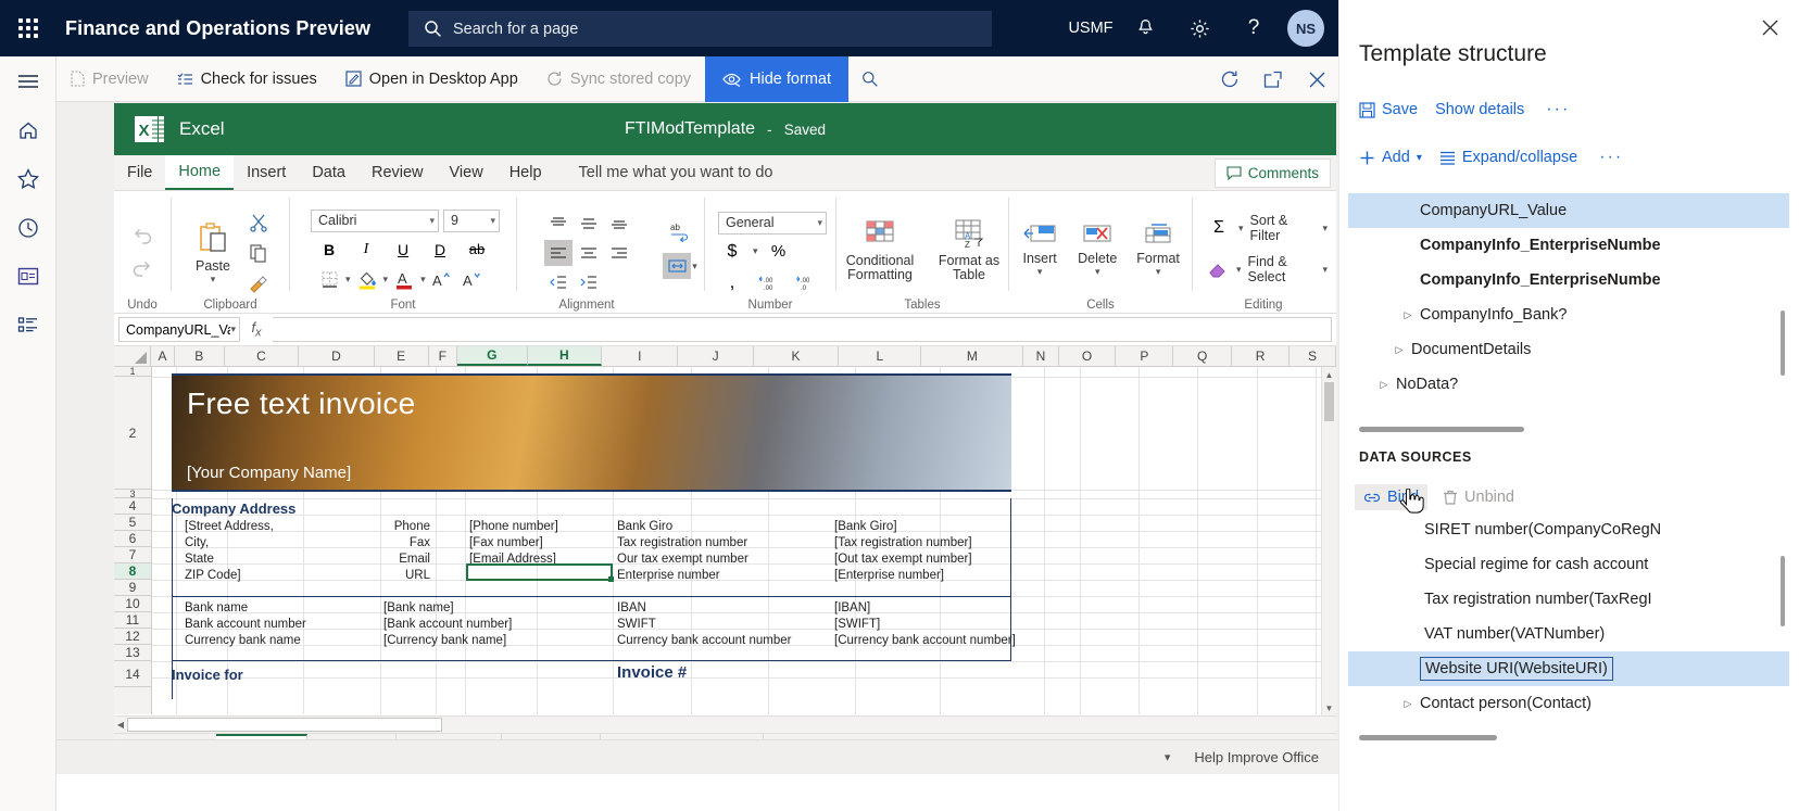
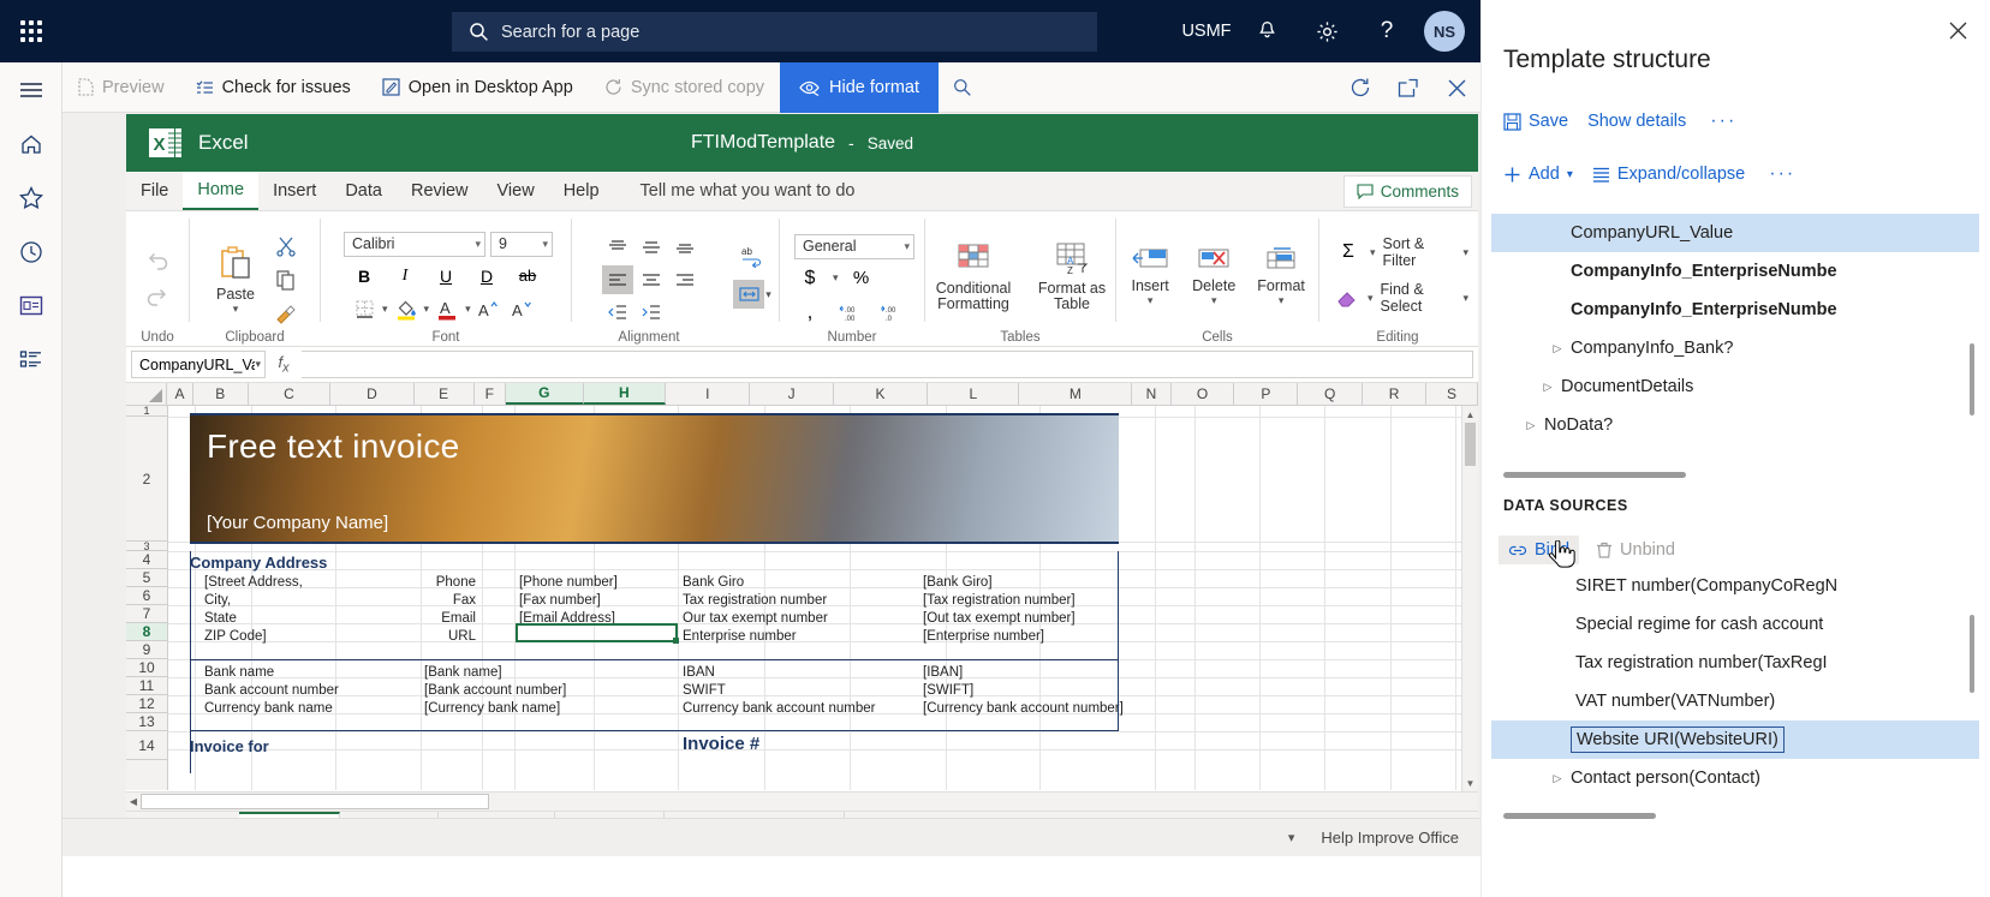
- Finance and Operations Preview
  Search for a page
  USMF
  ?
  NS
  Preview
  Check for issues
  Open in Desktop App
  Sync stored copy
  Hide format
  X
  Excel
  FTIModTemplate
  -
  Saved
  File
  Home
  Insert
  Data
  Review
  View
  Help
  Tell me what you want to do
  Comments
  Undo
  Paste
  ▾
  Clipboard
  Calibri
  ▾
  9
  ▾
  B
  I
  U
  D
  ab
  ▾
  ▾
  A
  ▾
  A
  A
  Font
  Alignment
  ab
  ▾
  General
  ▾
  $
  ▾
  %
  ,
  Number
  Conditional Formatting
  A
  Z
  Format as Table
  Tables
  Insert
  ▾
  Delete
  ▾
  Format
  ▾
  Cells
  Σ
  ▾
  Sort & Filter
  ▾
  ▾
  Find & Select
  ▾
  Editing
  CompanyURL_Va
  ▾
  fx
  A
  B
  C
  D
  E
  F
  G
  H
  I
  J
  K
  L
  M
  N
  O
  P
  Q
  R
  S
  1
  2
  3
  4
  5
  6
  7
  8
  9
  10
  11
  12
  13
  14
  Free text invoice
  [Your Company Name]
  Company Address
  [Street Address,
  City,
  State
  ZIP Code]
  Phone
  Fax
  Email
  URL
  [Phone number]
  [Fax number]
  [Email Address]
  Bank Giro
  Tax registration number
  Our tax exempt number
  Enterprise number
  [Bank Giro]
  [Tax registration number]
  [Out tax exempt number]
  [Enterprise number]
  Bank name
  Bank account number
  Currency bank name
  [Bank name]
  [Bank account number]
  [Currency bank name]
  IBAN
  SWIFT
  Currency bank account number
  [IBAN]
  [SWIFT]
  [Currency bank account number]
  Invoice for
  Invoice #
  ▲
  ▼
  ◀
  ▾
  Help Improve Office
  Template structure
  Save
  Show details
  ···
  Add
  ▾
  Expand/collapse
  ···
  CompanyURL_Value
  CompanyInfo_EnterpriseNumbe
  CompanyInfo_EnterpriseNumbe
  ▷
  CompanyInfo_Bank?
  ▷
  DocumentDetails
  ▷
  NoData?
  DATA SOURCES
  Bin
  Unbind
  SIRET number(CompanyCoRegN
  Special regime for cash account
  Tax registration number(TaxRegI
  VAT number(VATNumber)
  Website URI(WebsiteURI)
  ▷
  Contact person(Contact)
